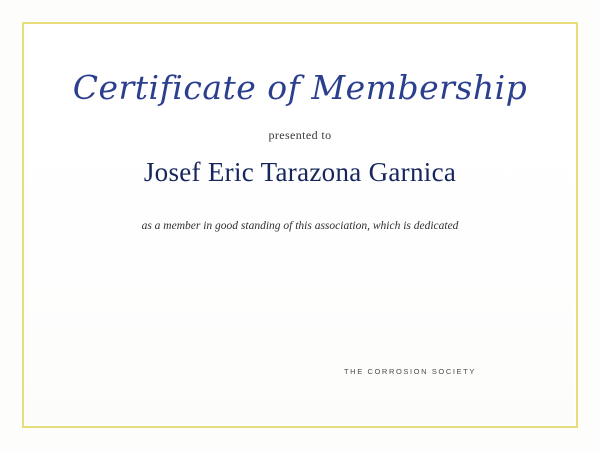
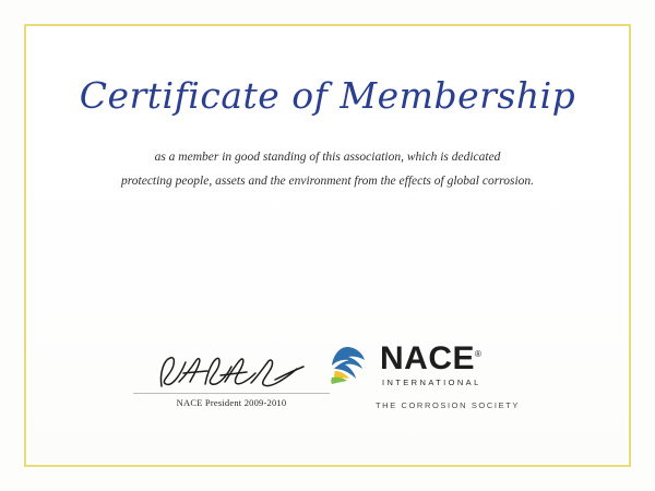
  Certificate of Membership
- presented to
- Josef Eric Tarazona Garnica
  as a member in good standing of this association, which is dedicated
+ protecting people, assets and the environment from the effects of global corrosion.
+ NACE President 2009-2010
+ NACE®
+ INTERNATIONAL
  THE CORROSION SOCIETY
